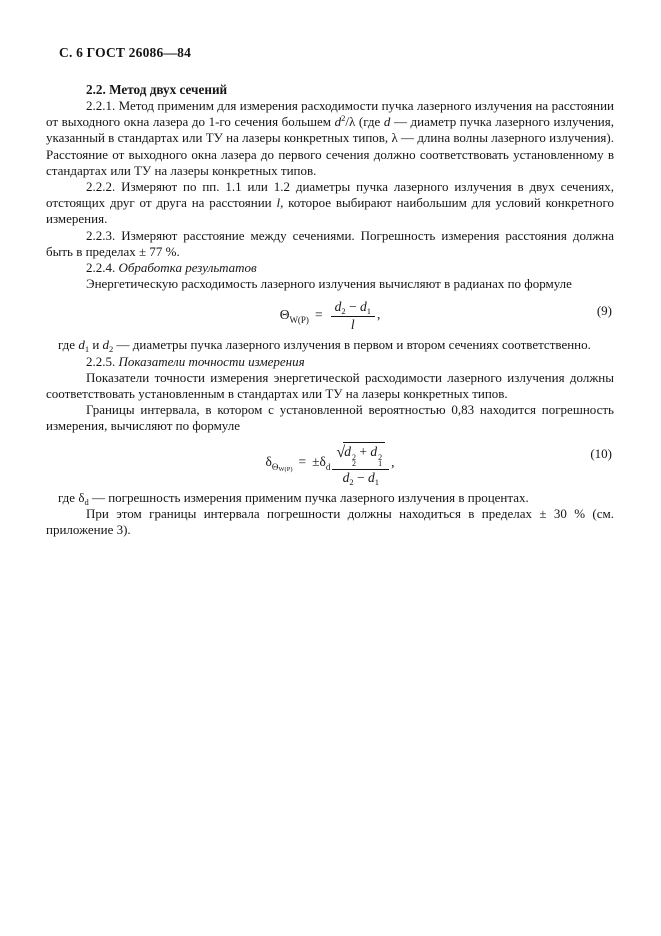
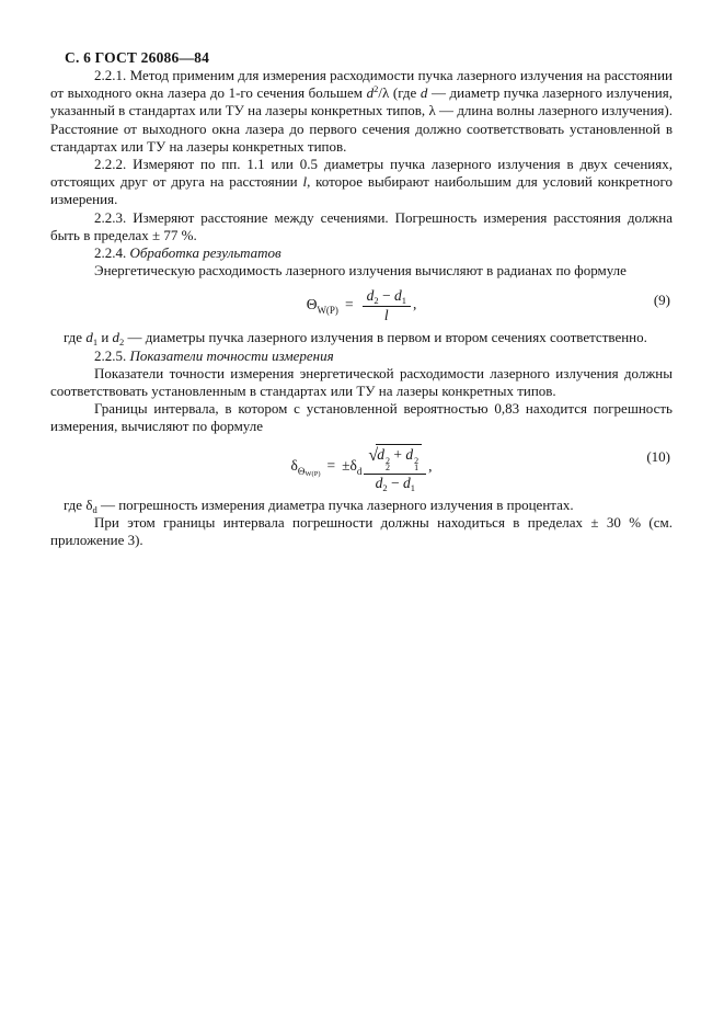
  С. 6 ГОСТ 26086—84
- 2.2. Метод двух сечений
- 2.2.1. Метод применим для измерения расходимости пучка лазерного излучения на расстоянии от выходного окна лазера до 1-го сечения большем d2/λ (где d — диаметр пучка лазерного излучения, указанный в стандартах или ТУ на лазеры конкретных типов, λ — длина волны лазерного излучения). Расстояние от выходного окна лазера до первого сечения должно соответствовать установленному в стандартах или ТУ на лазеры конкретных типов.
+ 2.2.1. Метод применим для измерения расходимости пучка лазерного излучения на расстоянии от выходного окна лазера до 1-го сечения большем d2/λ (где d — диаметр пучка лазерного излучения, указанный в стандартах или ТУ на лазеры конкретных типов, λ — длина волны лазерного излучения). Расстояние от выходного окна лазера до первого сечения должно соответствовать установленной в стандартах или ТУ на лазеры конкретных типов.
- 2.2.2. Измеряют по пп. 1.1 или 1.2 диаметры пучка лазерного излучения в двух сечениях, отстоящих друг от друга на расстоянии l, которое выбирают наибольшим для условий конкретного измерения.
+ 2.2.2. Измеряют по пп. 1.1 или 0.5 диаметры пучка лазерного излучения в двух сечениях, отстоящих друг от друга на расстоянии l, которое выбирают наибольшим для условий конкретного измерения.
  2.2.3. Измеряют расстояние между сечениями. Погрешность измерения расстояния должна быть в пределах ± 77 %.
  2.2.4. Обработка результатов
  Энергетическую расходимость лазерного излучения вычисляют в радианах по формуле
  ΘW(P)=
  d2 − d1
  l
  ,
  (9)
  где d1 и d2 — диаметры пучка лазерного излучения в первом и втором сечениях соответственно.
  2.2.5. Показатели точности измерения
  Показатели точности измерения энергетической расходимости лазерного излучения должны соответствовать установленным в стандартах или ТУ на лазеры конкретных типов.
  Границы интервала, в котором с установленной вероятностью 0,83 находится погрешность измерения, вычисляют по формуле
  √d
  2
  2
  + d
  2
  1
  d2 − d1
  ,
  (10)
- где δd — погрешность измерения применим пучка лазерного излучения в процентах.
+ где δd — погрешность измерения диаметра пучка лазерного излучения в процентах.
  При этом границы интервала погрешности должны находиться в пределах ± 30 % (см. приложение 3).
